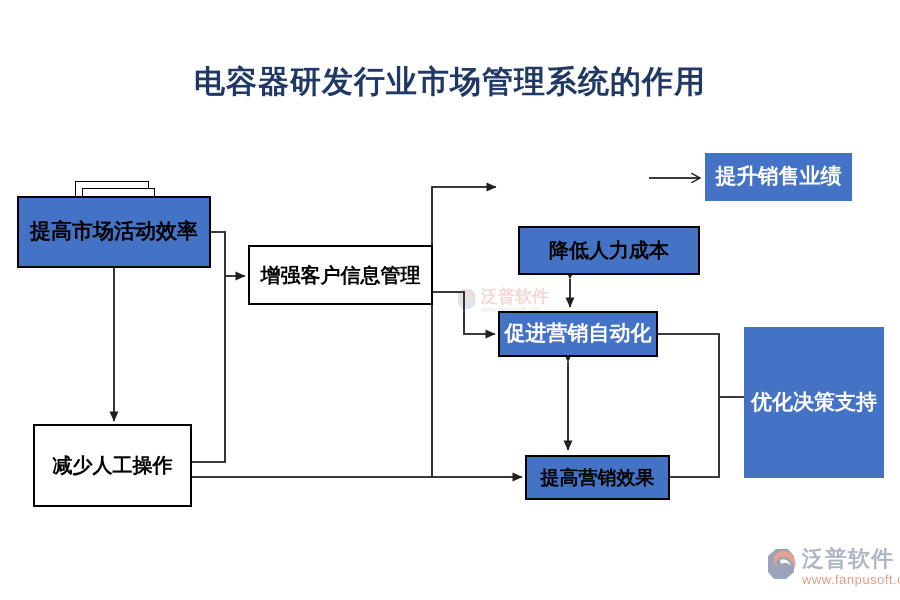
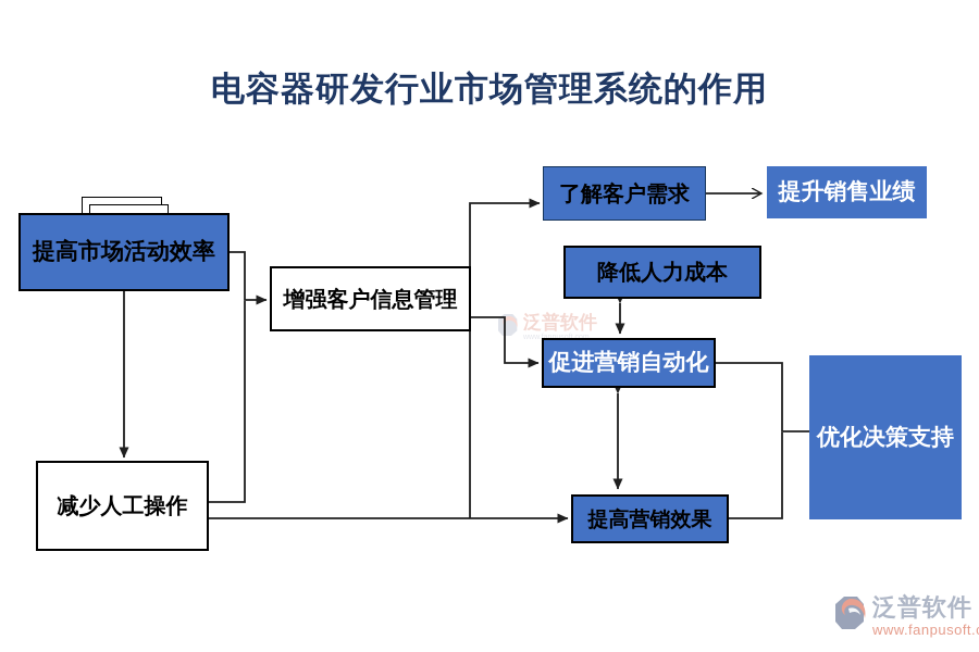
  电容器研发行业市场管理系统的作用
  提高市场活动效率
  减少人工操作
  增强客户信息管理
+ 了解客户需求
  提升销售业绩
  降低人力成本
  促进营销自动化
  提高营销效果
  优化决策支持
  泛普软件
  泛普软件
  www.fanpusoft.
